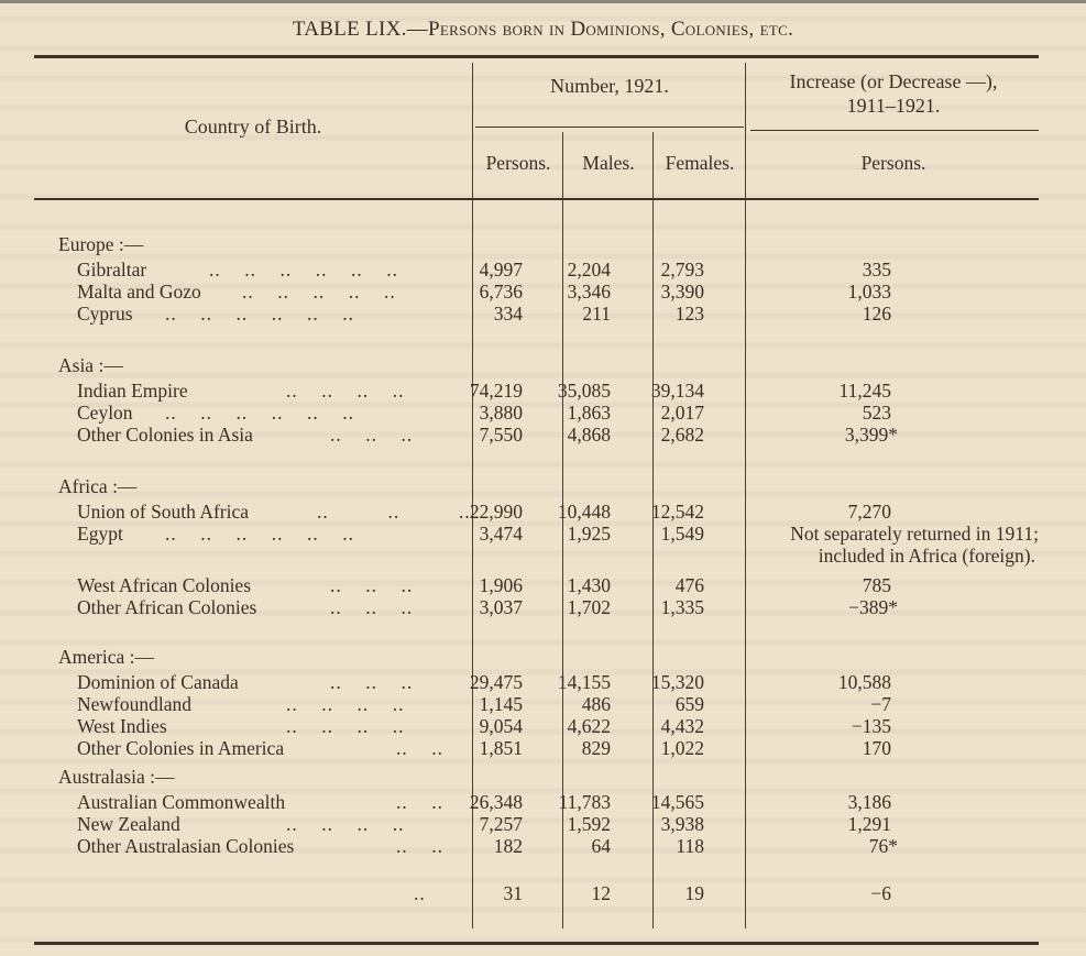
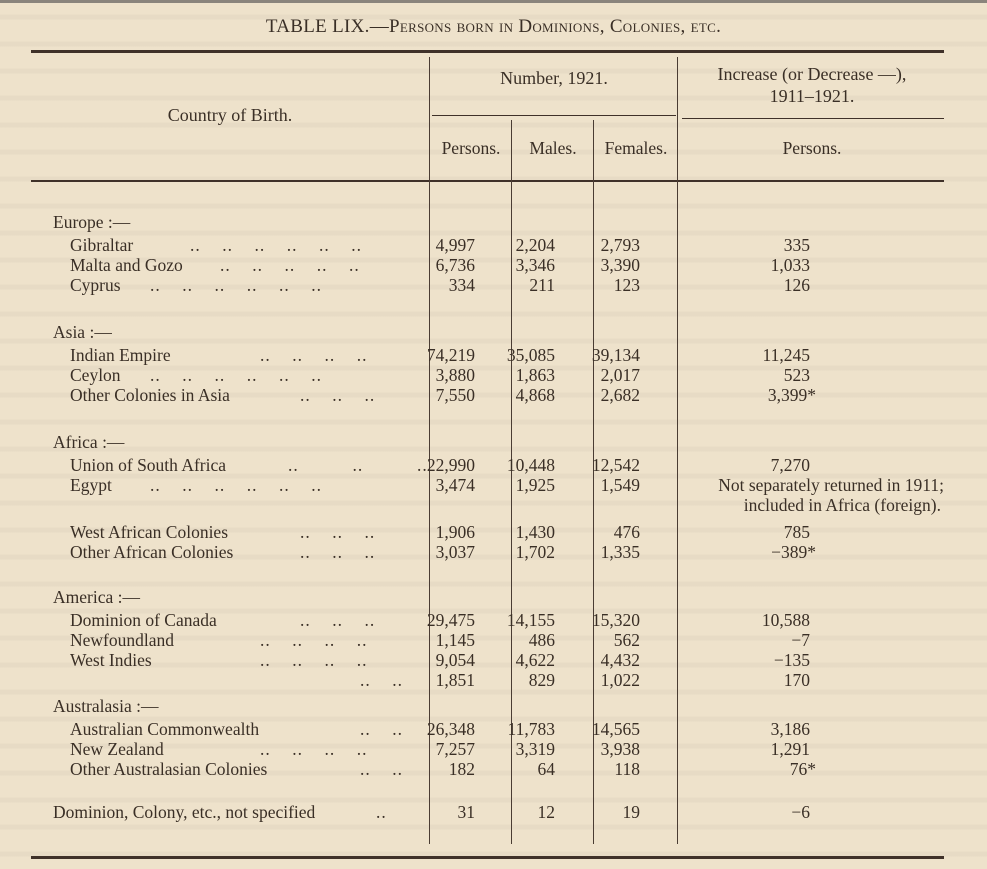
  TABLE LIX.—Persons born in Dominions, Colonies, etc.
  Country of Birth.
  Number, 1921.
  Persons.
  Males.
  Females.
  Increase (or Decrease —),
  1911–1921.
  Persons.
  Europe :—
  Gibraltar
  .. .. .. .. .. ..
  4,997
  2,204
  2,793
  335
  Malta and Gozo
  .. .. .. .. ..
  6,736
  3,346
  3,390
  1,033
  Cyprus
  .. .. .. .. .. ..
  334
  211
  123
  126
  Asia :—
  Indian Empire
  .. .. .. ..
  74,219
  35,085
  39,134
  11,245
  Ceylon
  .. .. .. .. .. ..
  3,880
  1,863
  2,017
  523
  Other Colonies in Asia
  .. .. ..
  7,550
  4,868
  2,682
  3,399*
  Africa :—
  Union of South Africa
  .. .. ..
  22,990
  10,448
  12,542
  7,270
  Egypt
  .. .. .. .. .. ..
  3,474
  1,925
  1,549
  Not separately returned in 1911;
  included in Africa (foreign).
  West African Colonies
  .. .. ..
  1,906
  1,430
  476
  785
  Other African Colonies
  .. .. ..
  3,037
  1,702
  1,335
  −389*
  America :—
  Dominion of Canada
  .. .. ..
  29,475
  14,155
  15,320
  10,588
  Newfoundland
  .. .. .. ..
  1,145
  486
- 659
+ 562
  −7
  West Indies
  .. .. .. ..
  9,054
  4,622
  4,432
  −135
- Other Colonies in America
  .. ..
  1,851
  829
  1,022
  170
  Australasia :—
  Australian Commonwealth
  .. ..
  26,348
  11,783
  14,565
  3,186
  New Zealand
  .. .. .. ..
  7,257
- 1,592
+ 3,319
  3,938
  1,291
  Other Australasian Colonies
  .. ..
  182
  64
  118
  76*
+ Dominion, Colony, etc., not specified
  ..
  31
  12
  19
  −6
